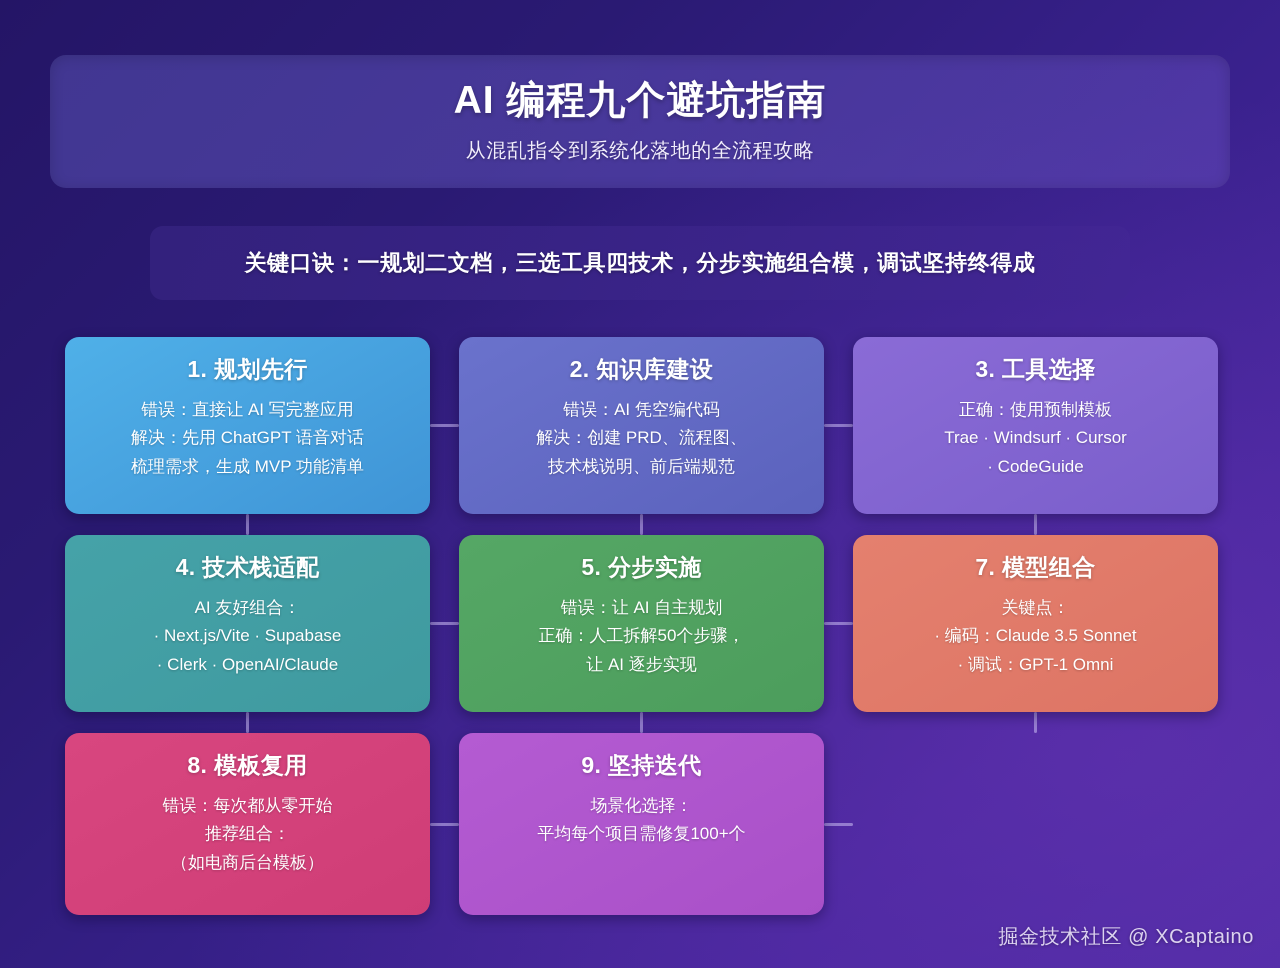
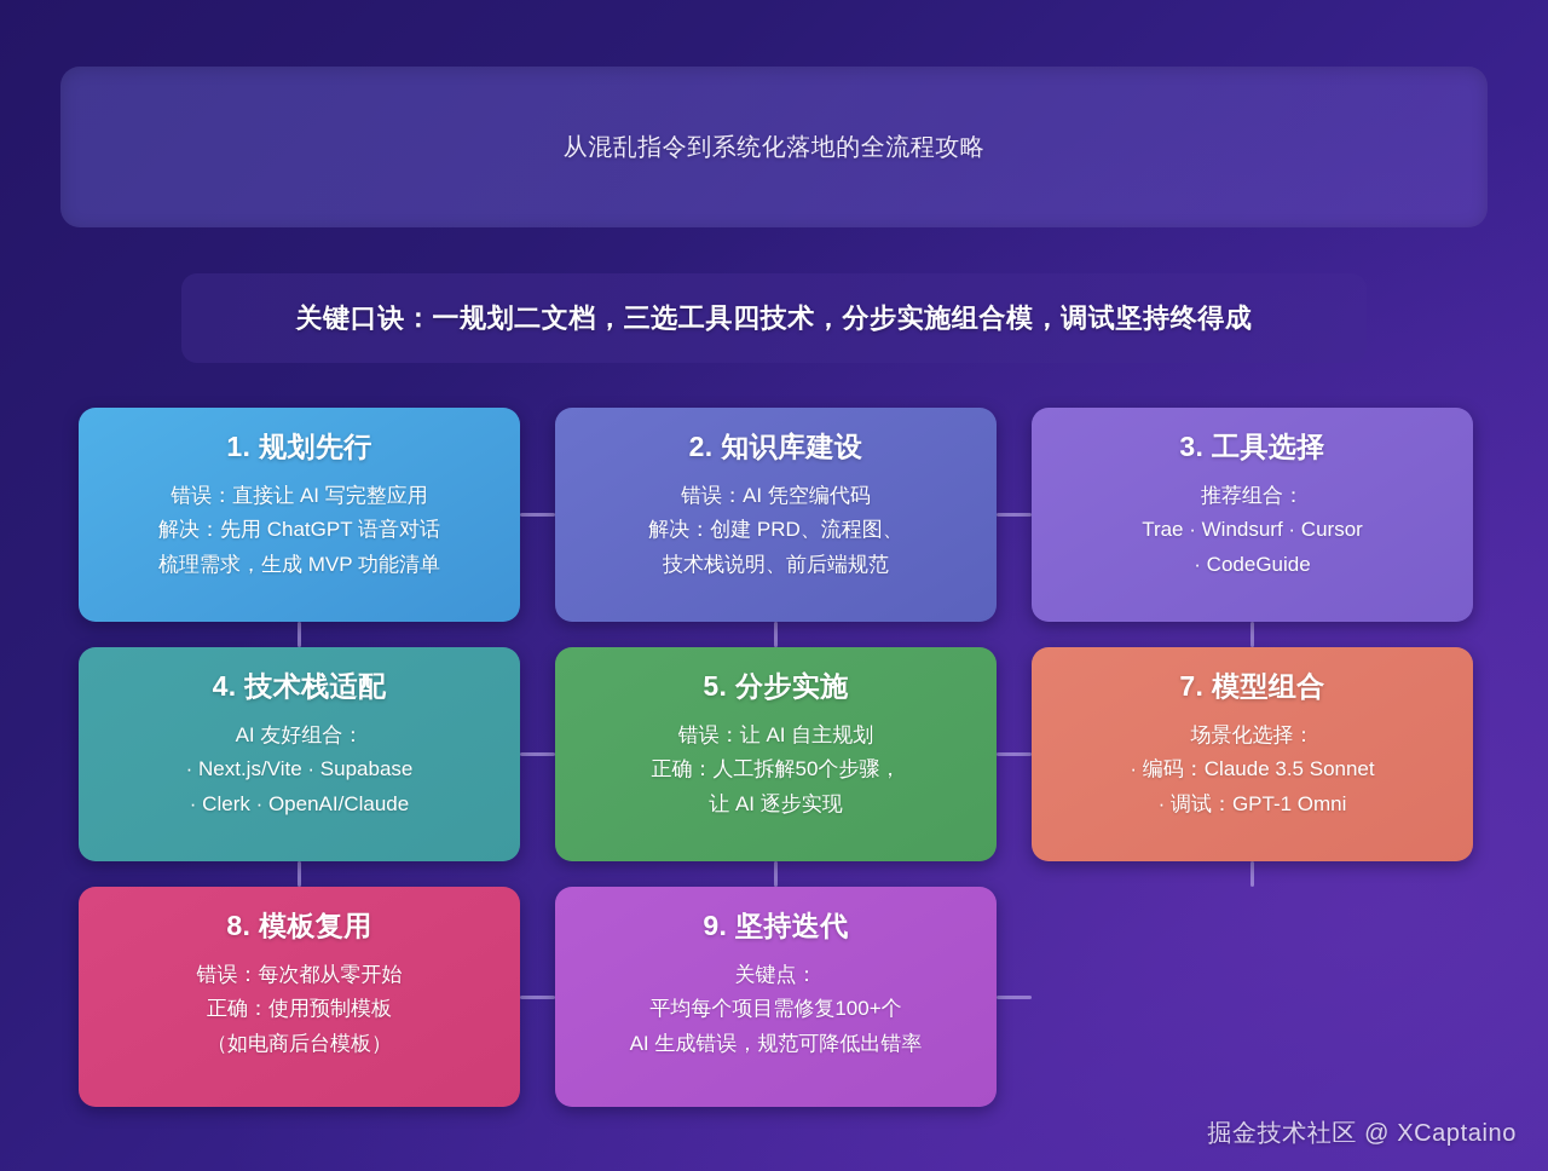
- AI 编程九个避坑指南
  从混乱指令到系统化落地的全流程攻略
  关键口诀：一规划二文档，三选工具四技术，分步实施组合模，调试坚持终得成
  1. 规划先行
  错误：直接让 AI 写完整应用
  解决：先用 ChatGPT 语音对话
  梳理需求，生成 MVP 功能清单
  2. 知识库建设
  错误：AI 凭空编代码
  解决：创建 PRD、流程图、
  技术栈说明、前后端规范
  3. 工具选择
- 正确：使用预制模板
+ 推荐组合：
  Trae · Windsurf · Cursor
  · CodeGuide
  4. 技术栈适配
  AI 友好组合：
  · Next.js/Vite · Supabase
  · Clerk · OpenAI/Claude
  5. 分步实施
  错误：让 AI 自主规划
  正确：人工拆解50个步骤，
  让 AI 逐步实现
  7. 模型组合
- 关键点：
+ 场景化选择：
  · 编码：Claude 3.5 Sonnet
  · 调试：GPT-1 Omni
  8. 模板复用
  错误：每次都从零开始
- 推荐组合：
+ 正确：使用预制模板
  （如电商后台模板）
  9. 坚持迭代
- 场景化选择：
+ 关键点：
  平均每个项目需修复100+个
+ AI 生成错误，规范可降低出错率
  掘金技术社区 @ XCaptaino
